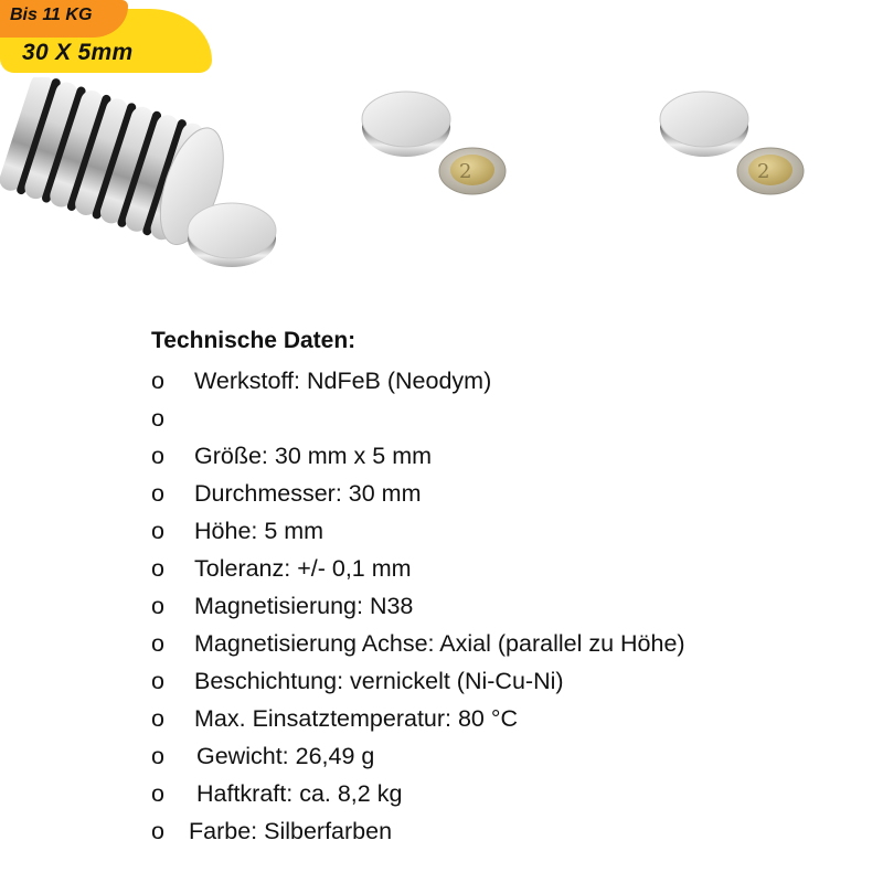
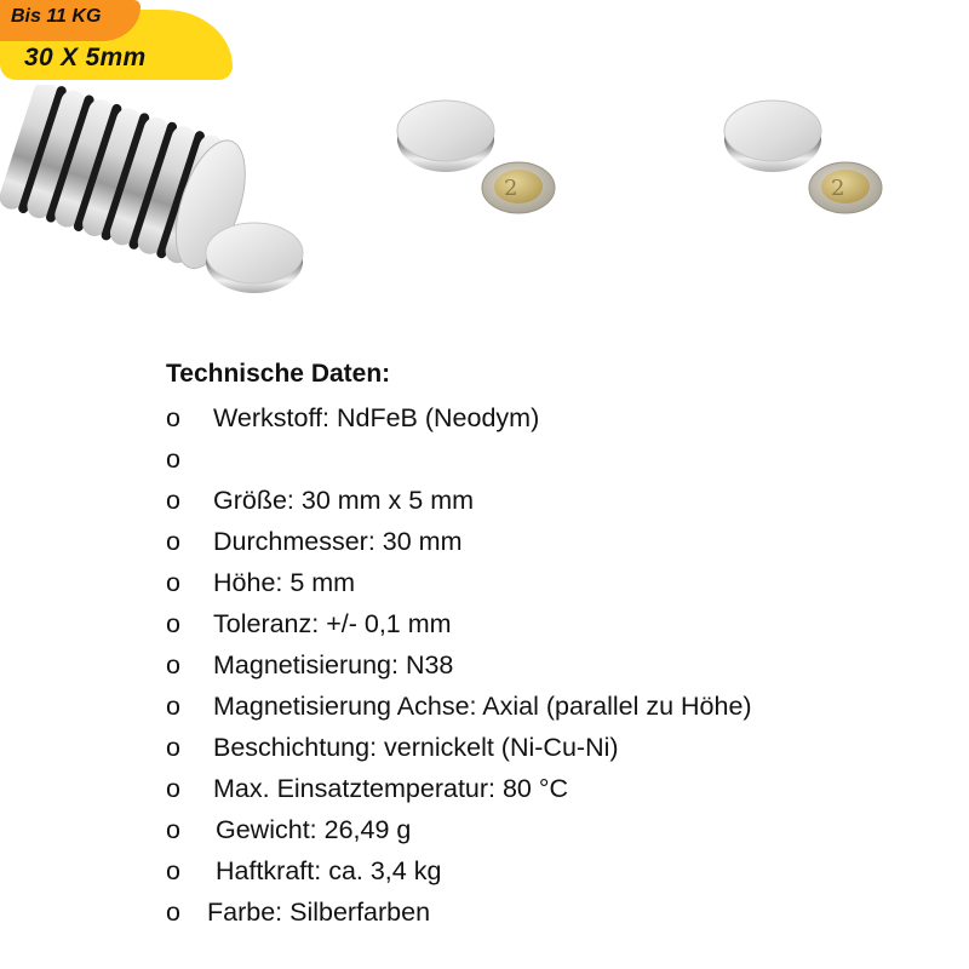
  30 X 5mm
  Bis 11 KG
  2
  2
  Technische Daten:
  o
  Werkstoff: NdFeB (Neodym)
  o
  o
  Größe: 30 mm x 5 mm
  o
  Durchmesser: 30 mm
  o
  Höhe: 5 mm
  o
  Toleranz: +/- 0,1 mm
  o
  Magnetisierung: N38
  o
  Magnetisierung Achse: Axial (parallel zu Höhe)
  o
  Beschichtung: vernickelt (Ni-Cu-Ni)
  o
  Max. Einsatztemperatur: 80 °C
  o
  Gewicht: 26,49 g
  o
- Haftkraft: ca. 8,2 kg
+ Haftkraft: ca. 3,4 kg
  o
  Farbe: Silberfarben
